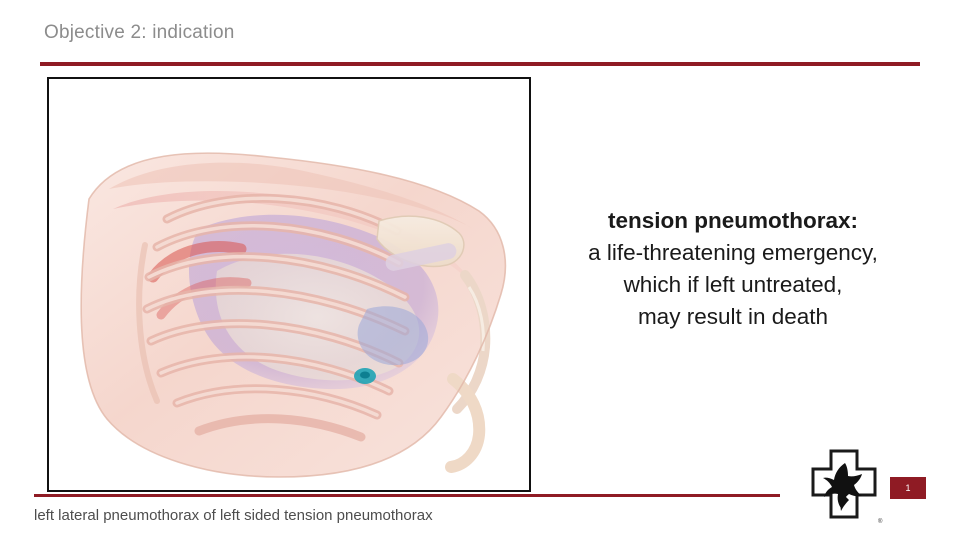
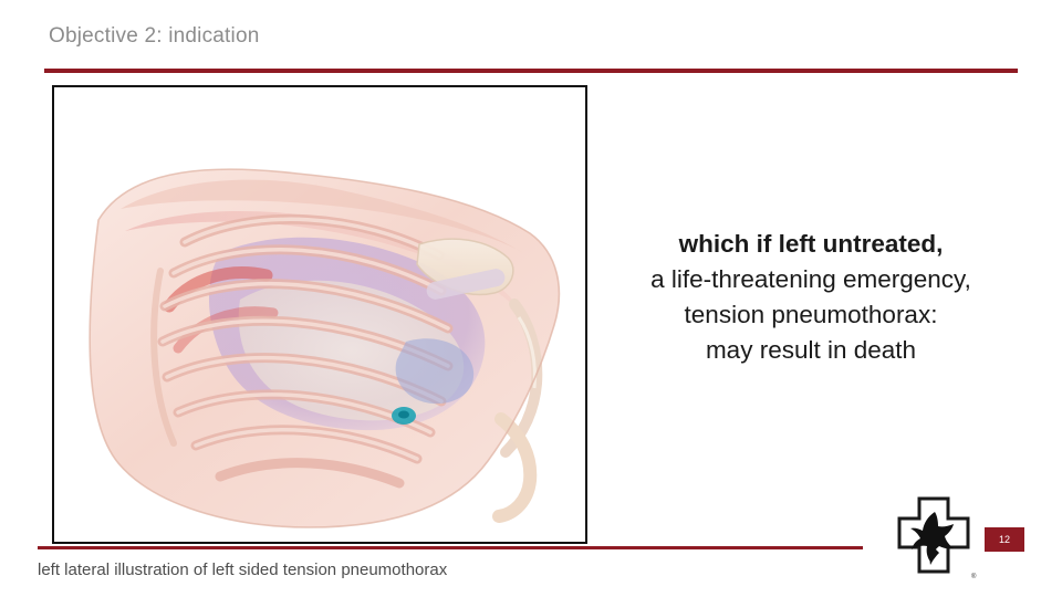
  Objective 2: indication
- tension pneumothorax:
+ which if left untreated,
  a life-threatening emergency,
- which if left untreated,
+ tension pneumothorax:
  may result in death
- left lateral pneumothorax of left sided tension pneumothorax
+ left lateral illustration of left sided tension pneumothorax
- 1
+ 12
